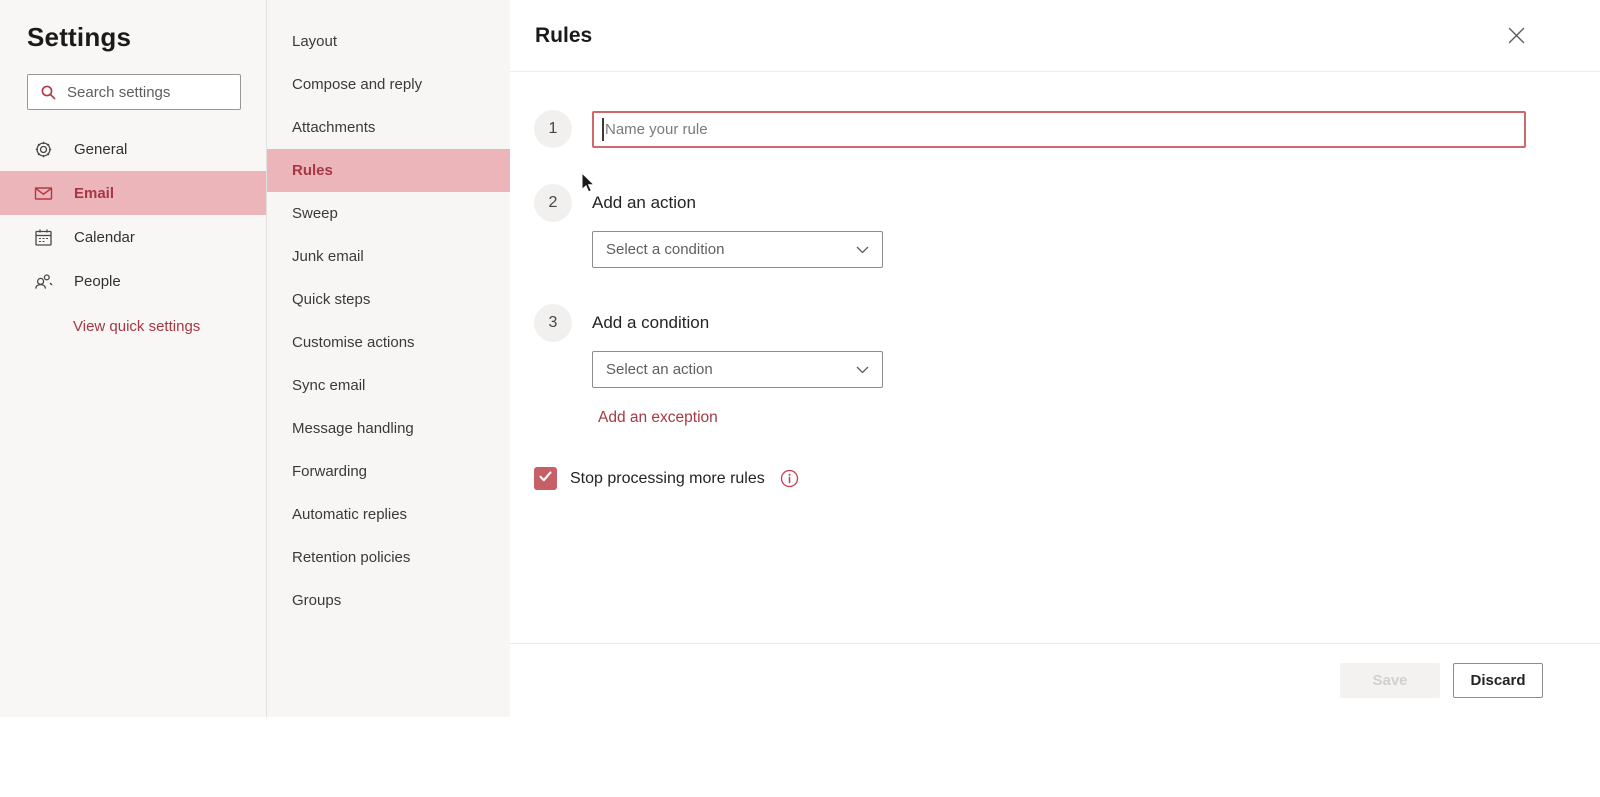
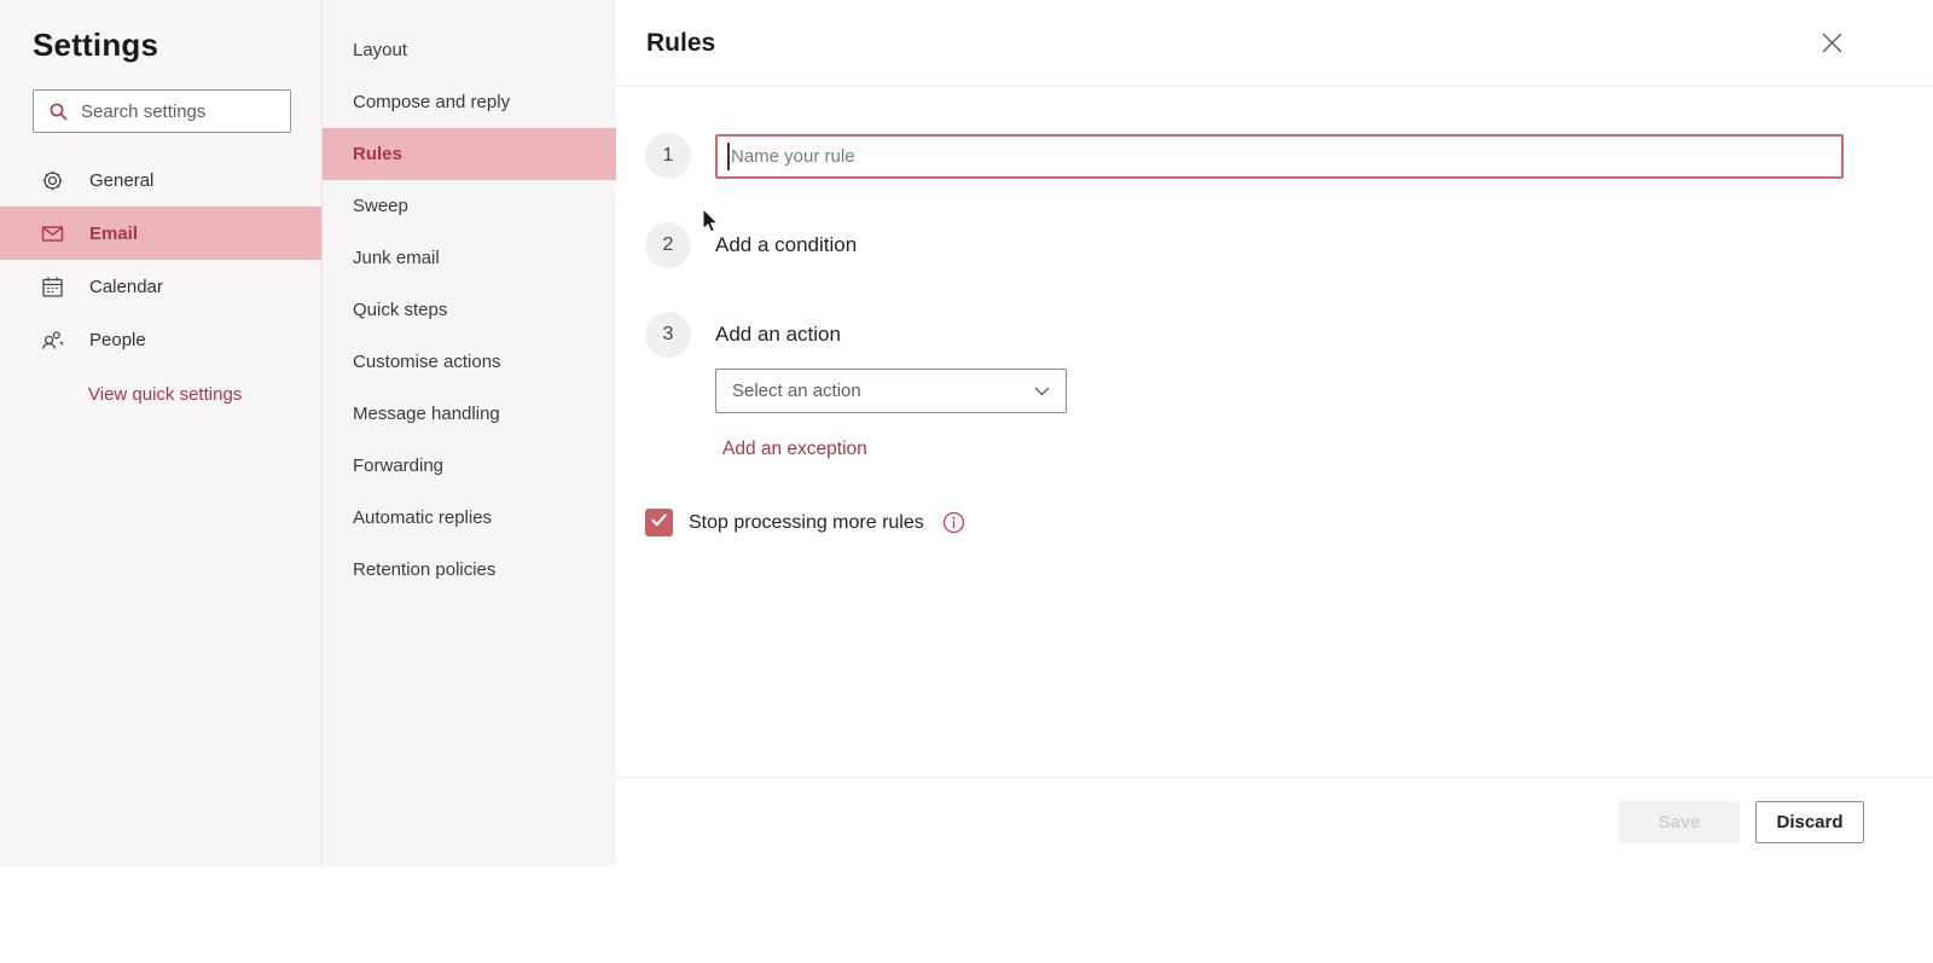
  Settings
  Search settings
  General
  Email
  Calendar
  People
  View quick settings
  Layout
  Compose and reply
- Attachments
  Rules
  Sweep
  Junk email
  Quick steps
  Customise actions
- Sync email
  Message handling
  Forwarding
  Automatic replies
  Retention policies
- Groups
  Rules
  1
  Name your rule
  2
- Add an action
+ Add a condition
- Select a condition
  3
- Add a condition
+ Add an action
  Select an action
  Add an exception
  Stop processing more rules
  Save
  Discard
